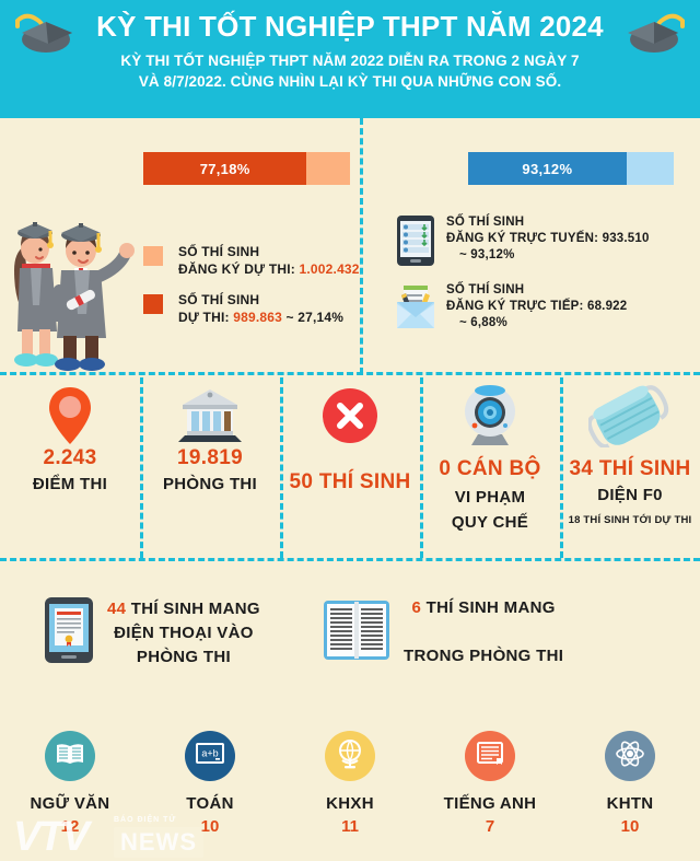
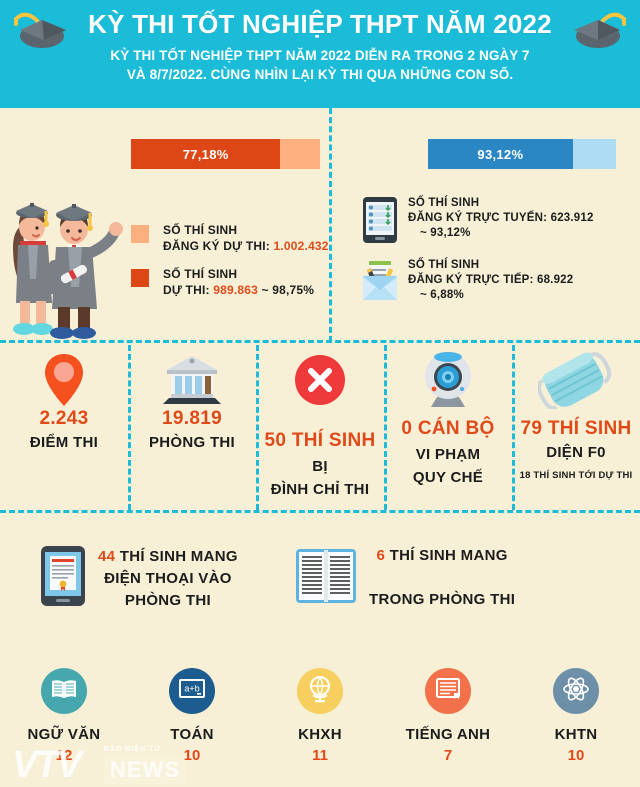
- KỲ THI TỐT NGHIỆP THPT NĂM 2024
+ KỲ THI TỐT NGHIỆP THPT NĂM 2022
  KỲ THI TỐT NGHIỆP THPT NĂM 2022 DIỄN RA TRONG 2 NGÀY 7 VÀ 8/7/2022. CÙNG NHÌN LẠI KỲ THI QUA NHỮNG CON SỐ.
  77,18%
  SỐ THÍ SINH
  ĐĂNG KÝ DỰ THI: 1.002.432
  SỐ THÍ SINH
- DỰ THI: 989.863 ~ 27,14%
+ DỰ THI: 989.863 ~ 98,75%
  93,12%
  SỐ THÍ SINH
- ĐĂNG KÝ TRỰC TUYẾN: 933.510
+ ĐĂNG KÝ TRỰC TUYẾN: 623.912
  ~ 93,12%
  SỐ THÍ SINH
  ĐĂNG KÝ TRỰC TIẾP: 68.922
  ~ 6,88%
  2.243
  ĐIỂM THI
  19.819
  PHÒNG THI
  50 THÍ SINH
+ BỊ
+ ĐÌNH CHỈ THI
  0 CÁN BỘ
  VI PHẠM
  QUY CHẾ
- 34 THÍ SINH
+ 79 THÍ SINH
  DIỆN F0
  18 THÍ SINH TỚI DỰ THI
  44 THÍ SINH MANG
  ĐIỆN THOẠI VÀO
  PHÒNG THI
  6 THÍ SINH MANG
  TRONG PHÒNG THI
  NGỮ VĂN
  12
  a+b
  TOÁN
  10
  KHXH
  11
  TIẾNG ANH
  7
  KHTN
  10
  VTV
  NEWS
